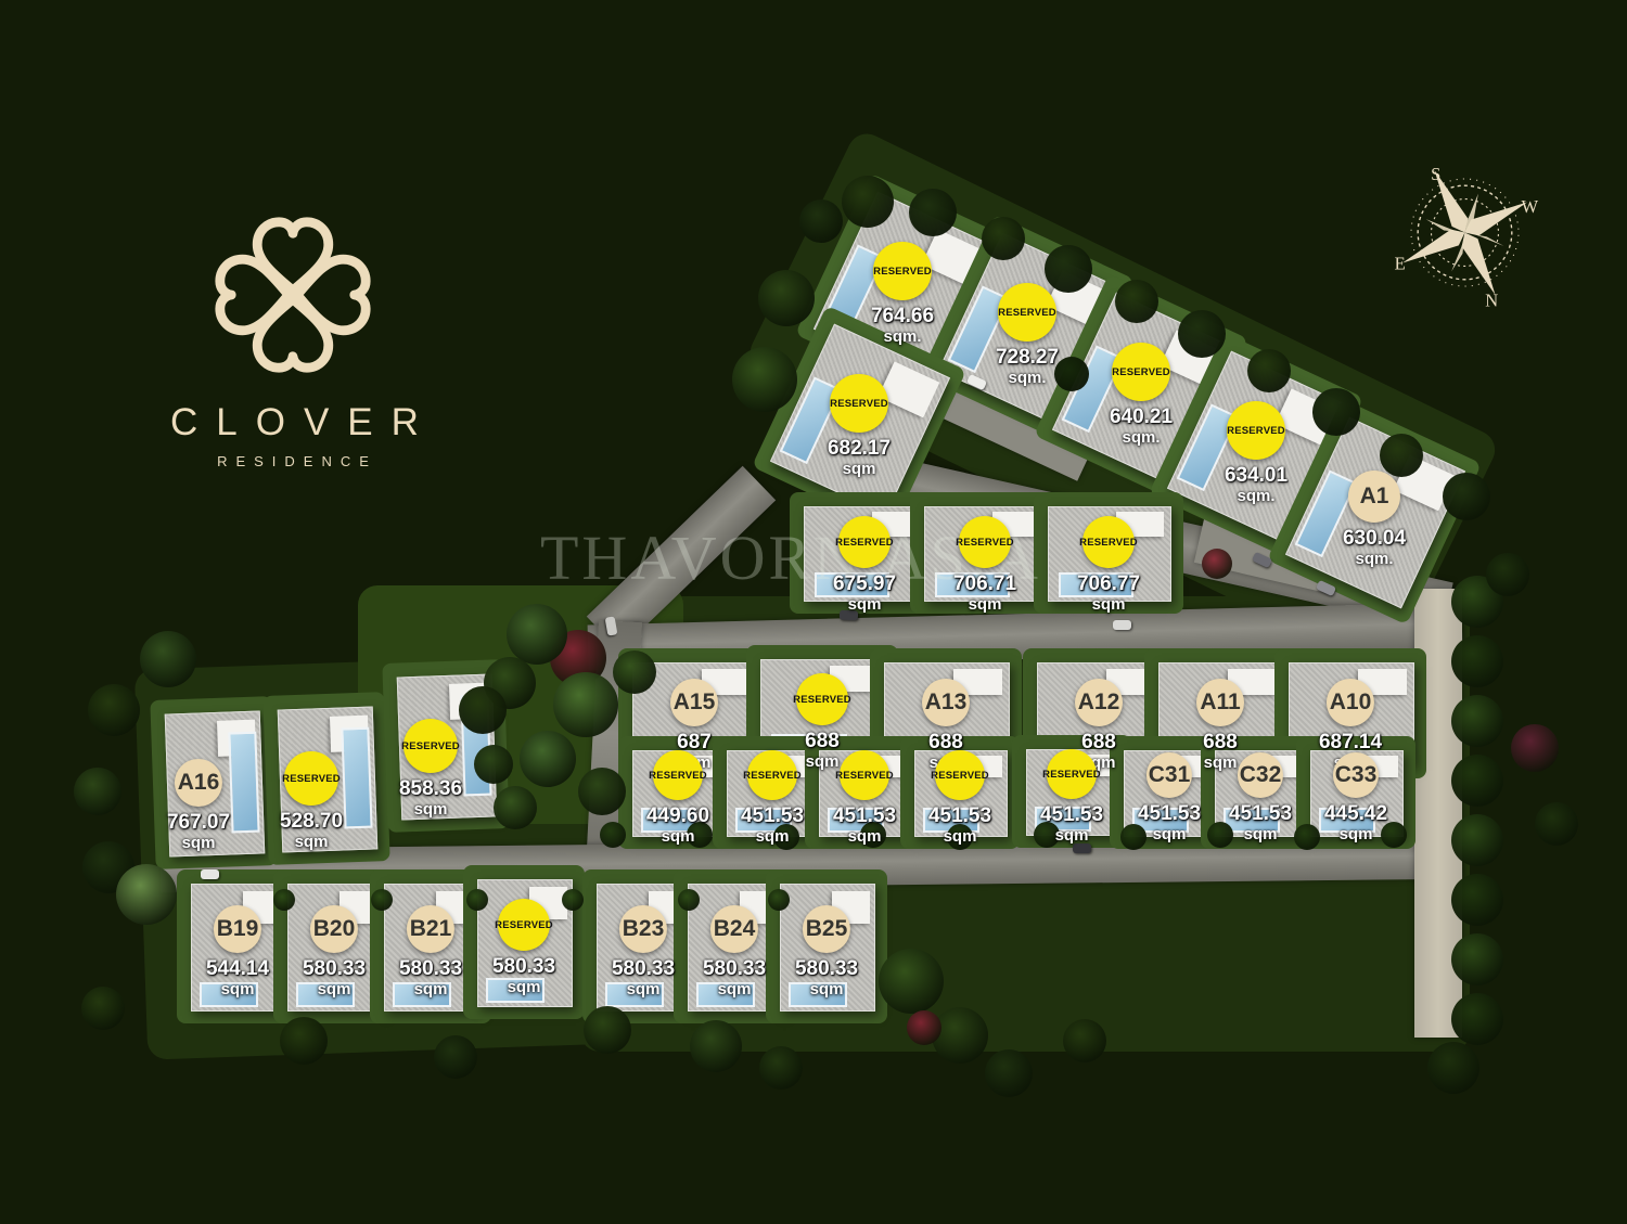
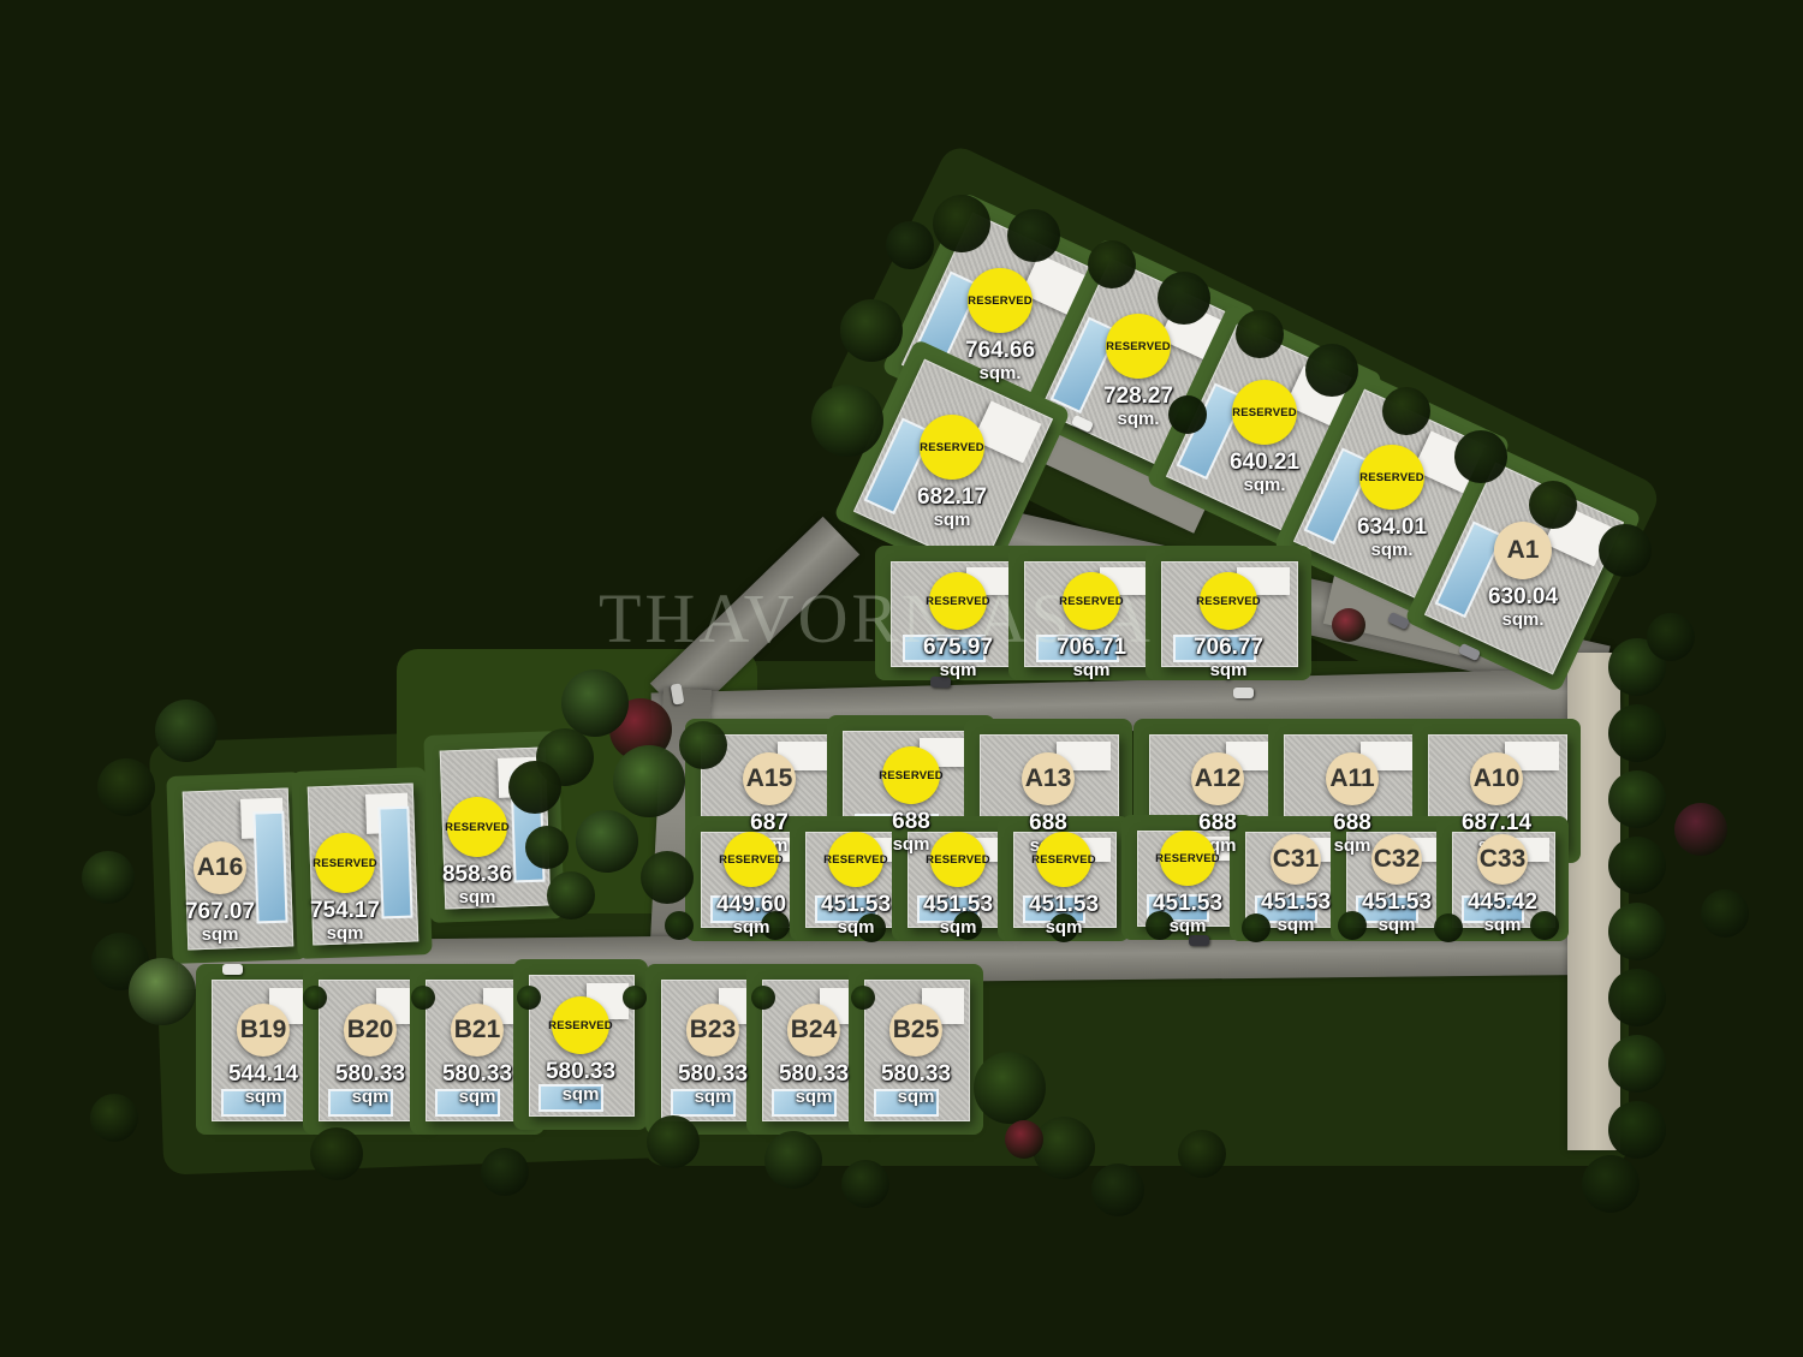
  THAVORNASA
  RESERVED
  764.66
  sqm.
  RESERVED
  728.27
  sqm.
  RESERVED
  682.17
  sqm
  RESERVED
  640.21
  sqm.
  RESERVED
  634.01
  sqm.
  A1
  630.04
  sqm.
  RESERVED
  675.97
  sqm
  RESERVED
  706.71
  sqm
  RESERVED
  706.77
  sqm
  A15
  687
  RESERVED
  688
  sqm
  A13
  688
  A12
  688
  A11
  688
  sqm
  A10
  687.14
  RESERVED
  449.60
  sqm
  RESERVED
  451.53
  sqm
  RESERVED
  451.53
  sqm
  RESERVED
  451.53
  sqm
  RESERVED
  451.53
  sqm
  C31
  451.53
  sqm
  C32
  451.53
  sqm
  C33
  445.42
  sqm
  A16
  767.07
  sqm
  RESERVED
- 528.70
+ 754.17
  sqm
  RESERVED
  858.36
  sqm
  B19
  544.14
  sqm
  B20
  580.33
  sqm
  B21
  580.33
  sqm
  RESERVED
  580.33
  sqm
  B23
  580.33
  sqm
  B24
  580.33
  sqm
  B25
  580.33
  sqm
- CLOVER
- RESIDENCE
- S
- W
- N
- E
